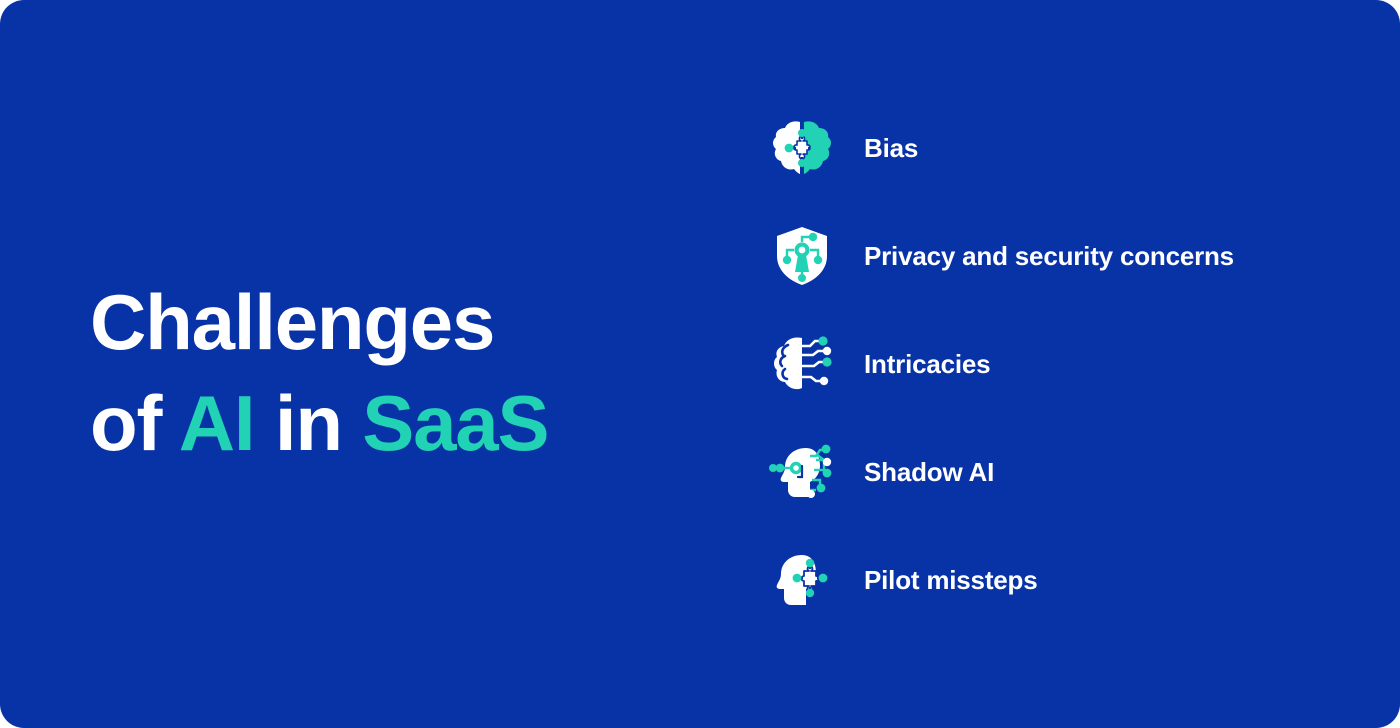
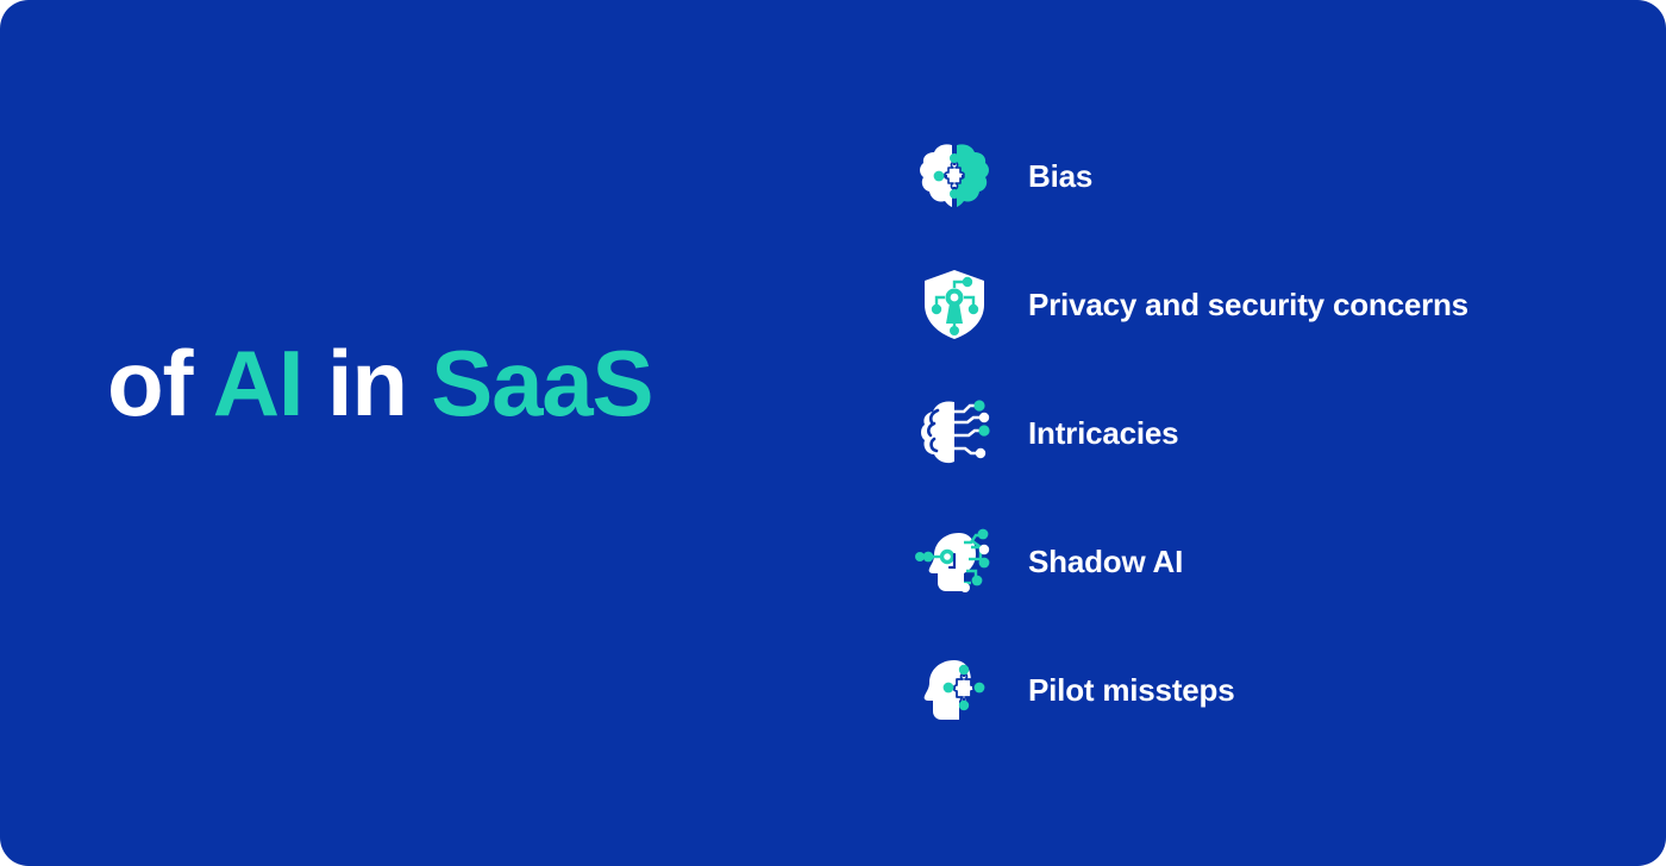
- Challenges
  of AI in SaaS
  Bias
  Privacy and security concerns
  Intricacies
  Shadow AI
  Pilot missteps
